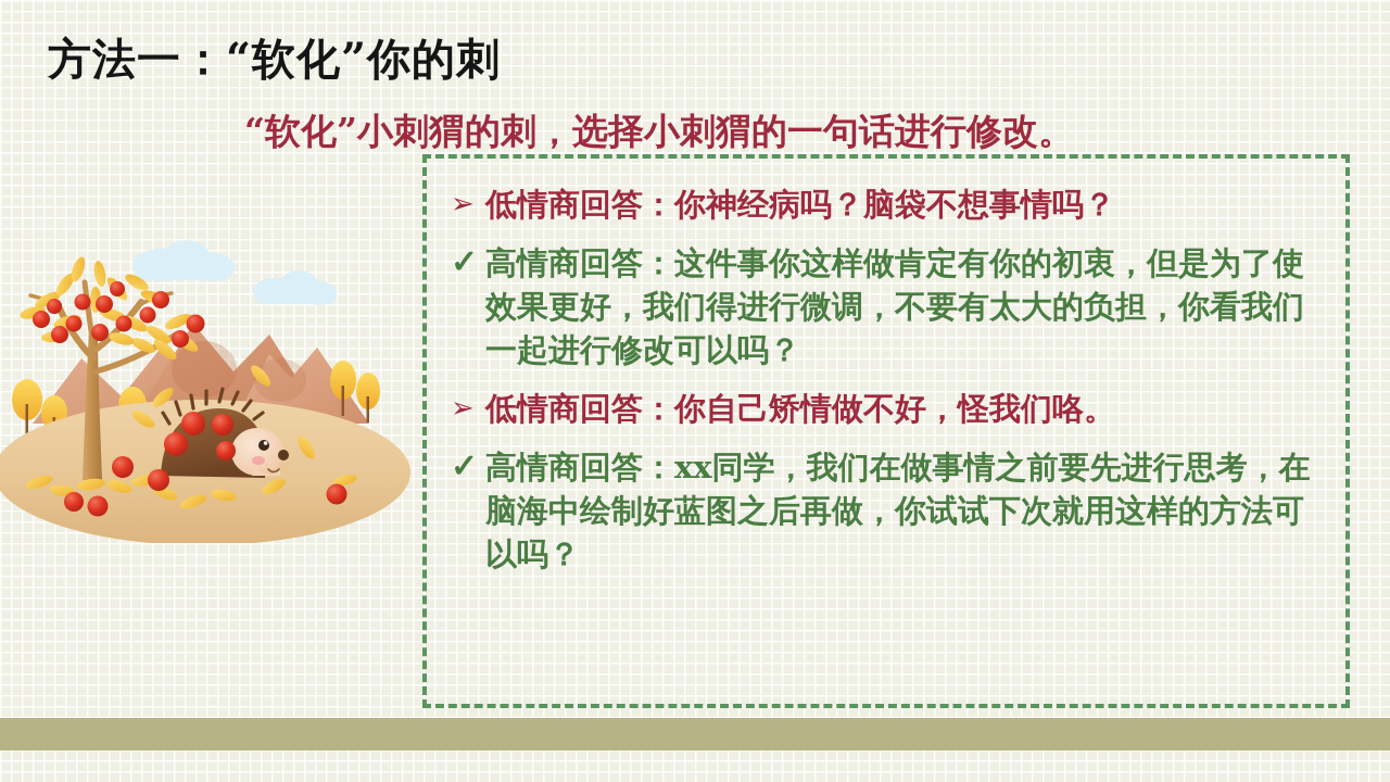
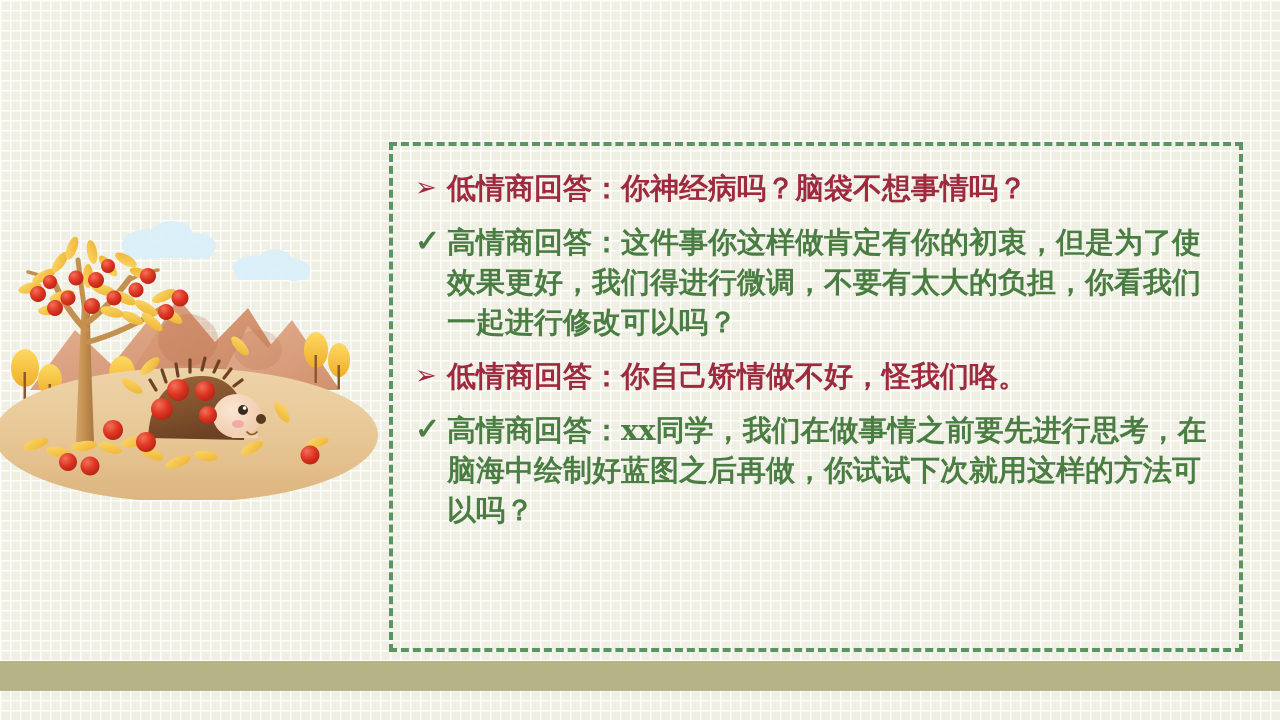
- 方法一：“软化”你的刺
- “软化”小刺猬的刺，选择小刺猬的一句话进行修改。
  ➢
  低情商回答：你神经病吗？脑袋不想事情吗？
  ✓
  高情商回答：这件事你这样做肯定有你的初衷，但是为了使效果更好，我们得进行微调，不要有太大的负担，你看我们一起进行修改可以吗？
  ➢
  低情商回答：你自己矫情做不好，怪我们咯。
  ✓
  高情商回答：xx同学，我们在做事情之前要先进行思考，在脑海中绘制好蓝图之后再做，你试试下次就用这样的方法可以吗？
